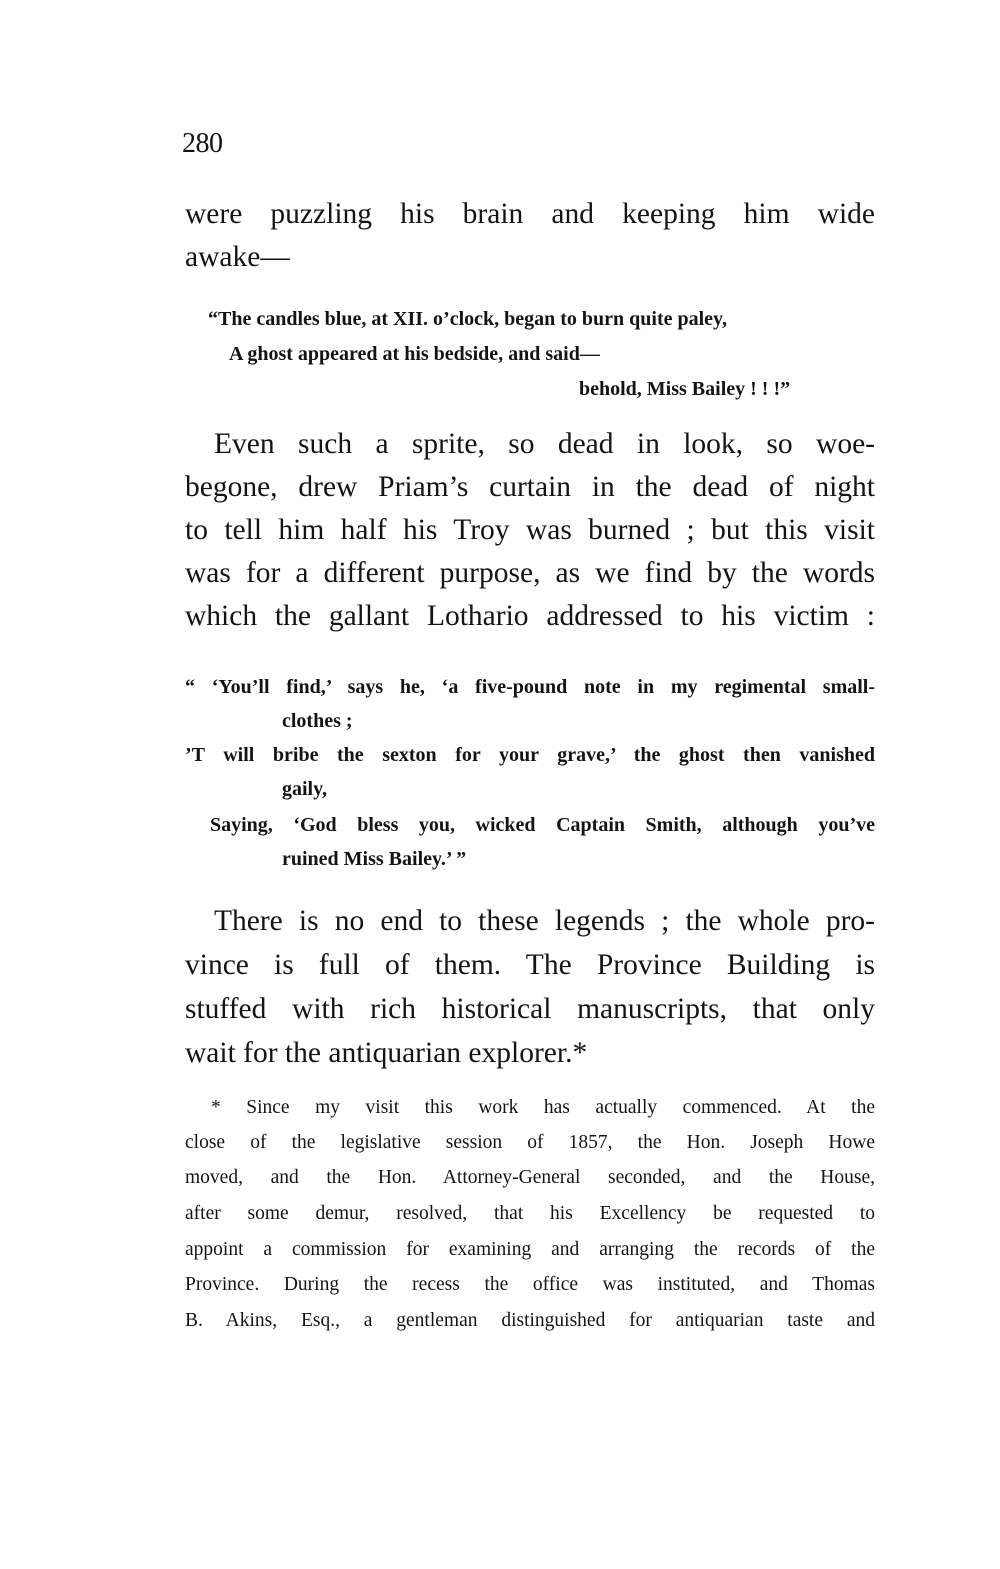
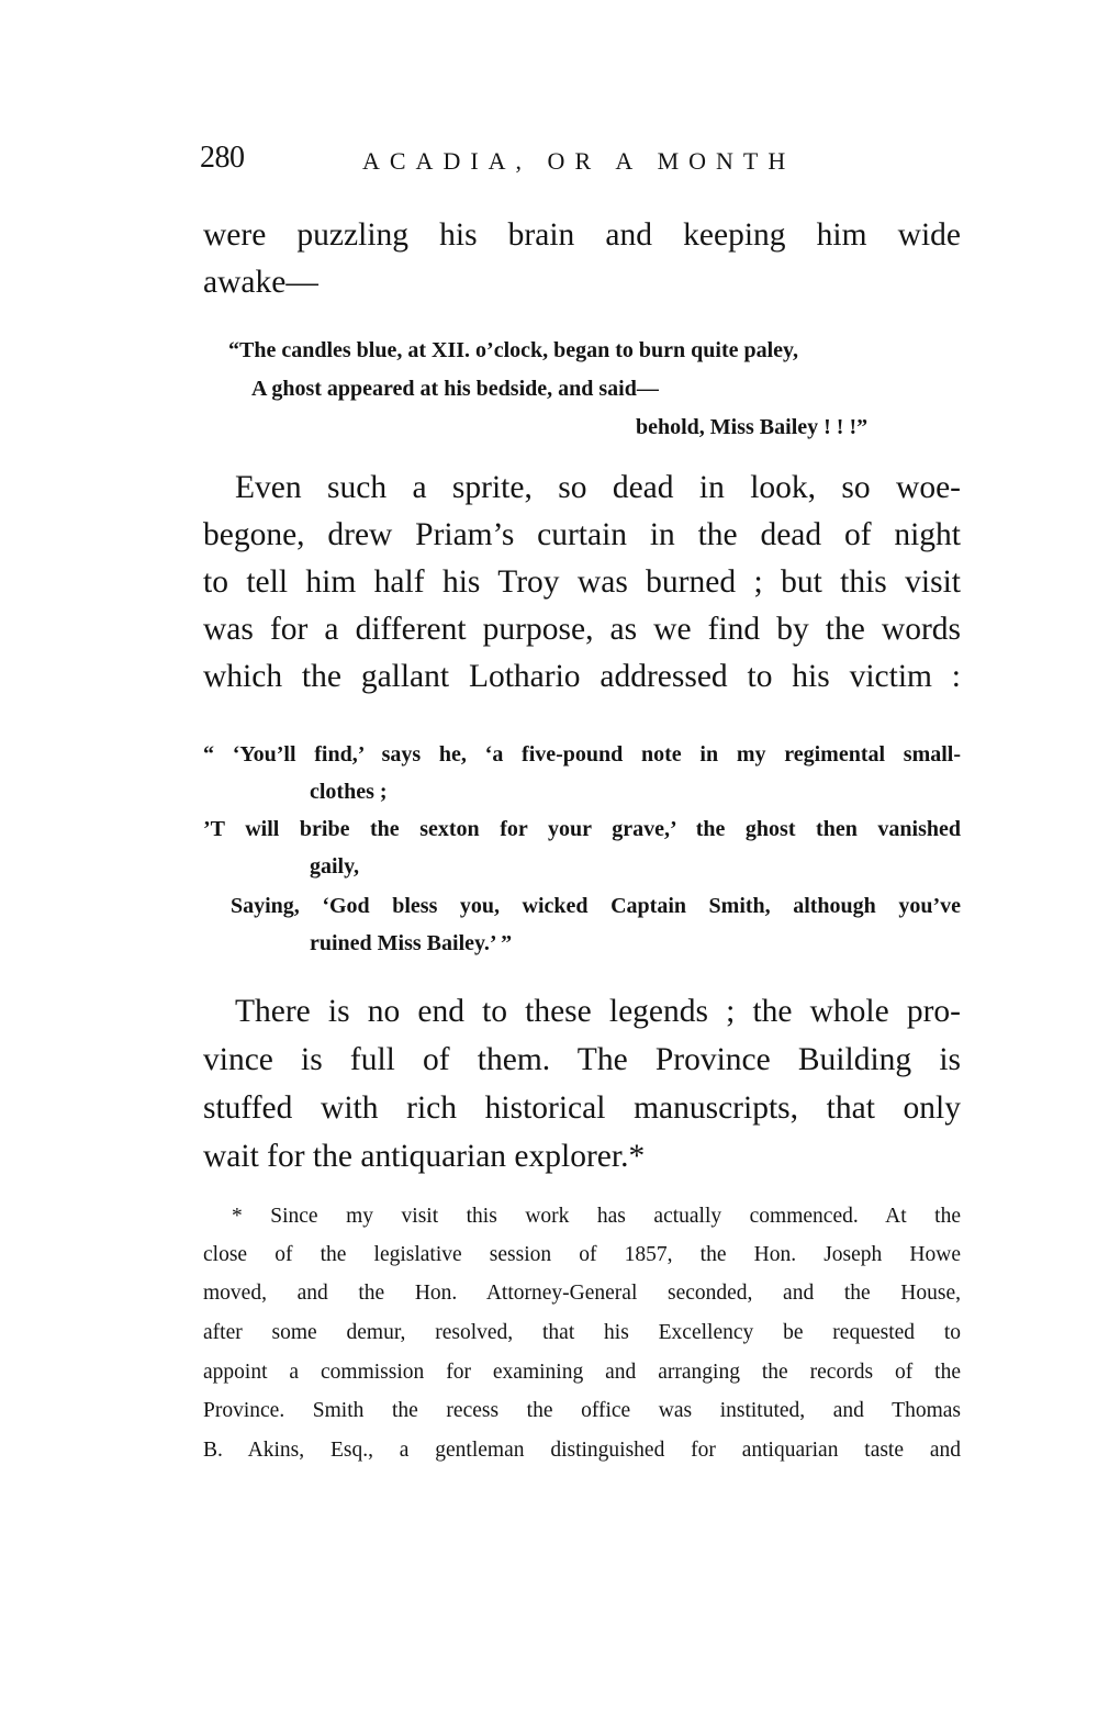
  280
+ ACADIA, OR A MONTH
  were puzzling his brain and keeping him wide
  awake—
  “The candles blue, at XII. o’clock, began to burn quite paley,
  A ghost appeared at his bedside, and said—
  behold, Miss Bailey ! ! !”
  Even such a sprite, so dead in look, so woe-
  begone, drew Priam’s curtain in the dead of night
  to tell him half his Troy was burned ; but this visit
  was for a different purpose, as we find by the words
  which the gallant Lothario addressed to his victim :
  “ ‘You’ll find,’ says he, ‘a five-pound note in my regimental small-
  clothes ;
  ’T will bribe the sexton for your grave,’ the ghost then vanished
  gaily,
  Saying, ‘God bless you, wicked Captain Smith, although you’ve
  ruined Miss Bailey.’ ”
  There is no end to these legends ; the whole pro-
  vince is full of them. The Province Building is
  stuffed with rich historical manuscripts, that only
  wait for the antiquarian explorer.*
  * Since my visit this work has actually commenced. At the
  close of the legislative session of 1857, the Hon. Joseph Howe
  moved, and the Hon. Attorney-General seconded, and the House,
  after some demur, resolved, that his Excellency be requested to
  appoint a commission for examining and arranging the records of the
- Province. During the recess the office was instituted, and Thomas
+ Province. Smith the recess the office was instituted, and Thomas
  B. Akins, Esq., a gentleman distinguished for antiquarian taste and
